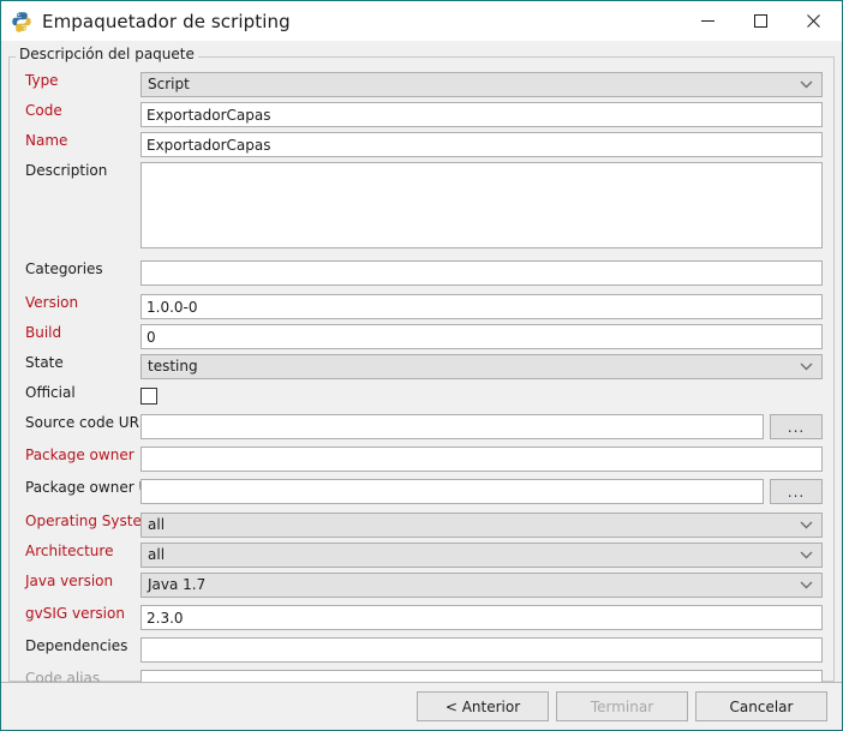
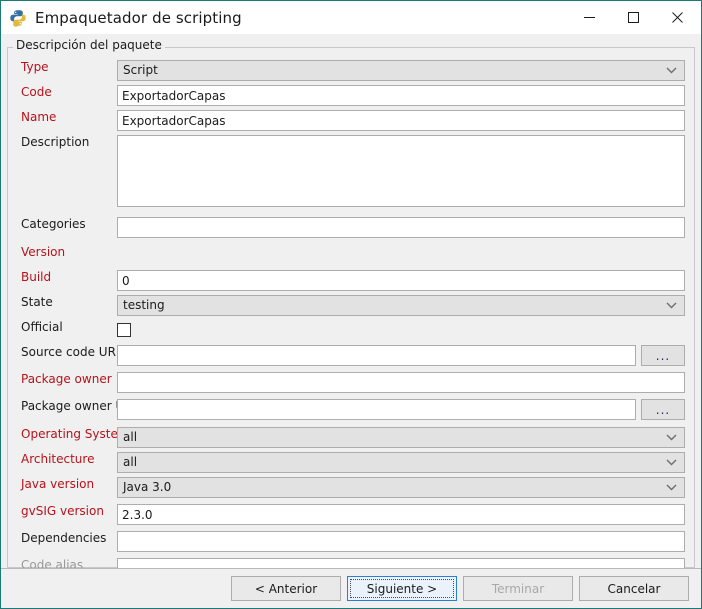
  Empaquetador de scripting
  Descripción del paquete
  Type
  Script
  Code
  ExportadorCapas
  Name
  ExportadorCapas
  Description
  Categories
  Version
- 1.0.0-0
  Build
  0
  State
  testing
  Official
  Source code UR
  ...
  Package owner
  Package owner
  ...
  Operating Syste
  all
  Architecture
  all
  Java version
- Java 1.7
+ Java 3.0
  gvSIG version
  2.3.0
  Dependencies
  Code alias
  < Anterior
+ Siguiente >
  Terminar
  Cancelar
